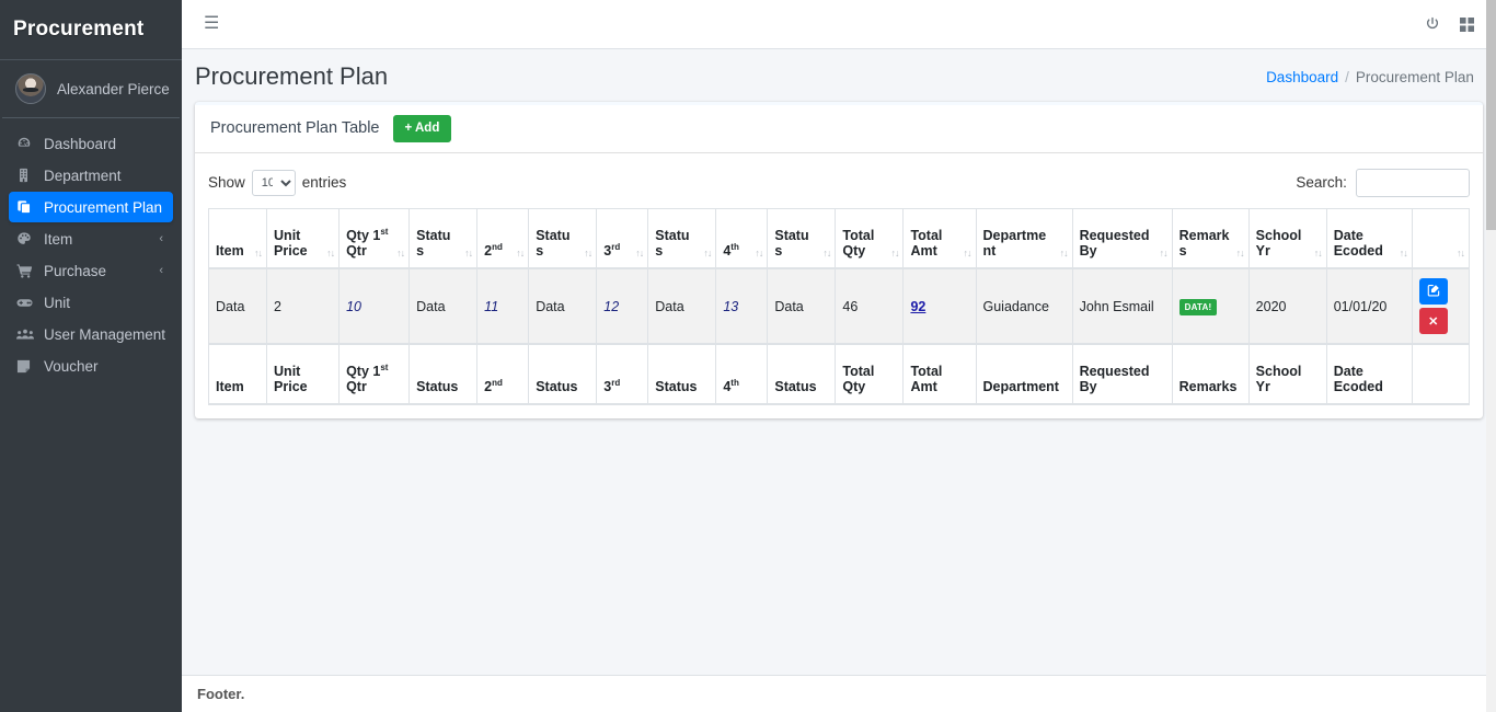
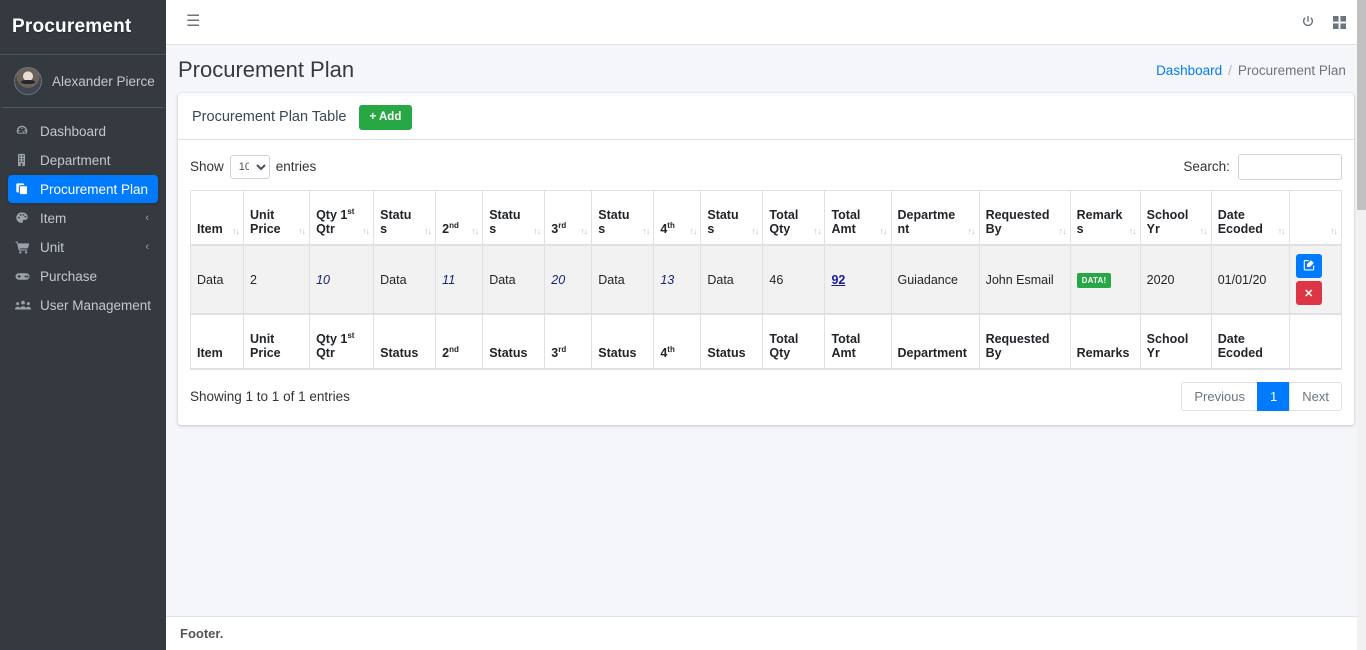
  Procurement
  Alexander Pierce
  Dashboard
  Department
  Procurement Plan
  Item
  ‹
- Purchase
+ Unit
  ‹
- Unit
+ Purchase
  User Management
- Voucher
  ☰
  Procurement Plan
  Dashboard
  /
  Procurement Plan
  Procurement Plan Table
  + Add
  Show
  10
  entries
  Search:
  Item ↑↓	Unit Price ↑↓	Qty 1st Qtr ↑↓	Status ↑↓	2nd↑↓	Status ↑↓	3rd↑↓	Status ↑↓	4th↑↓	Status ↑↓	Total Qty ↑↓	Total Amt ↑↓	Department ↑↓	Requested By ↑↓	Remarks ↑↓	School Yr ↑↓	Date Ecoded ↑↓	↑↓
- Data	2	10	Data	11	Data	12	Data	13	Data	46	92	Guiadance	John Esmail	DATA!	2020	01/01/20	✕
+ Data	2	10	Data	11	Data	20	Data	13	Data	46	92	Guiadance	John Esmail	DATA!	2020	01/01/20	✕
  Item	Unit Price	Qty 1st Qtr	Status	2nd	Status	3rd	Status	4th	Status	Total Qty	Total Amt	Department	Requested By	Remarks	School Yr	Date Ecoded
+ Showing 1 to 1 of 1 entries
+ Previous
+ 1
+ Next
  Footer.
